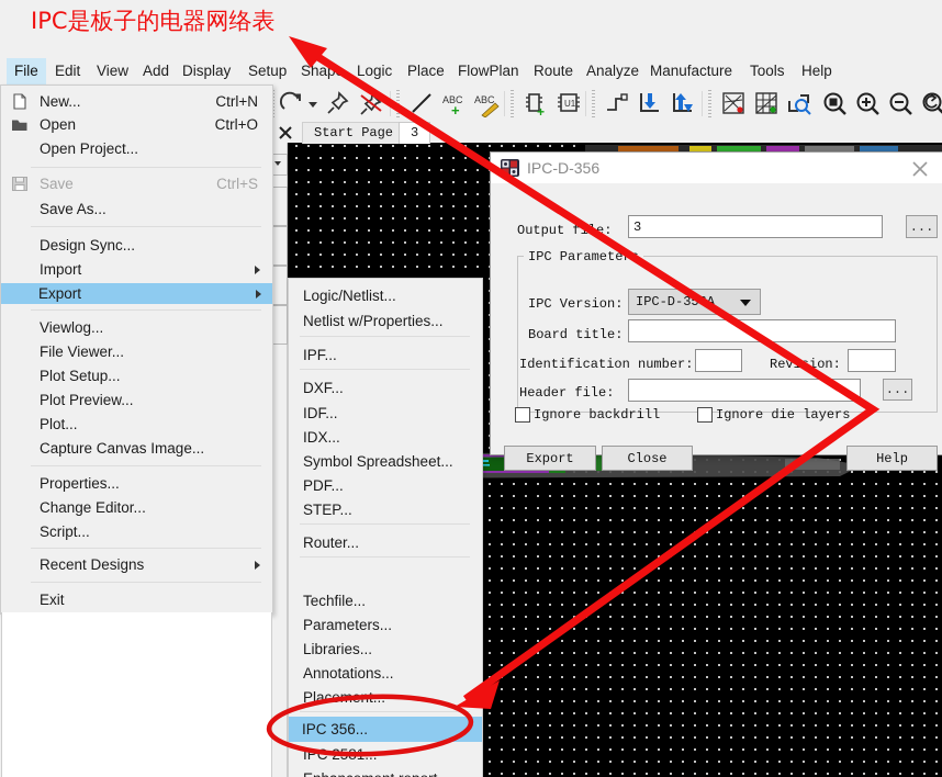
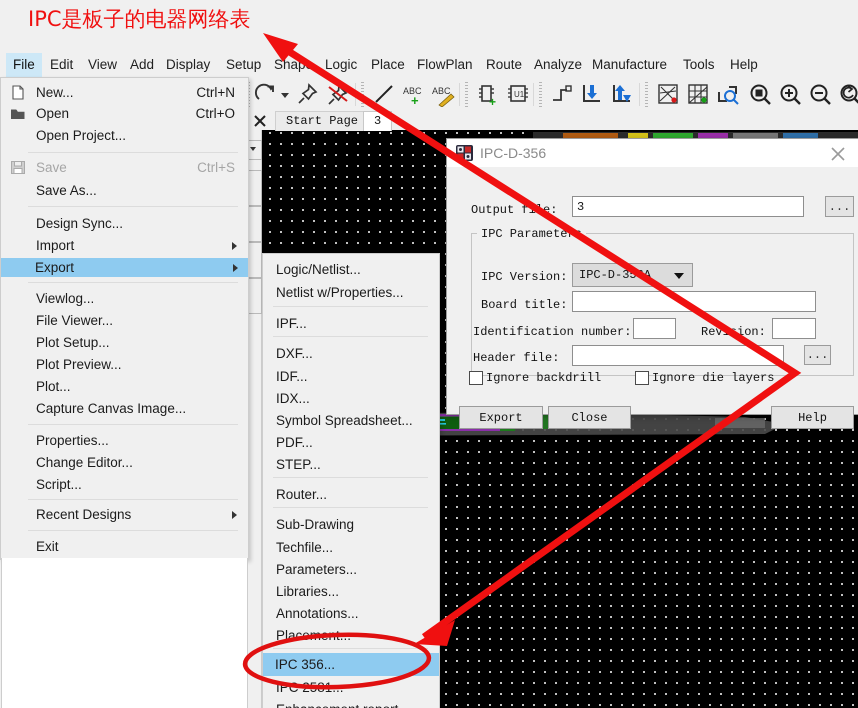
  IPC是板子的电器网络表
  File
  Edit
  View
  Add
  Display
  Setup
  Shap
  Logic
  Place
  FlowPlan
  Route
  Analyze
  Manufacture
  Tools
  Help
  ABC
  +
  ABC
  +
  U1
  Start Page
  3
  New...
  Ctrl+N
  Open
  Ctrl+O
  Open Project...
  Save
  Ctrl+S
  Save As...
  Design Sync...
  Import
  Export
  Viewlog...
  File Viewer...
  Plot Setup...
  Plot Preview...
  Plot...
  Capture Canvas Image...
  Properties...
  Change Editor...
  Script...
  Recent Designs
  Exit
  Logic/Netlist...
  Netlist w/Properties...
  IPF...
  DXF...
  IDF...
  IDX...
  Symbol Spreadsheet...
  PDF...
  STEP...
  Router...
+ Sub-Drawing
  Techfile...
  Parameters...
  Libraries...
  Annotations...
  IPC 356...
  IPC-D-356
  Output fe:
  3
  ...
  IPC Paramete
  IPC Version:
  IPC-D-35A
  Board title:
  Identification number:
  Revion:
  Header file:
  ...
  Ignore backdrill
  Ignore die layers
  Export
  Close
  Help
